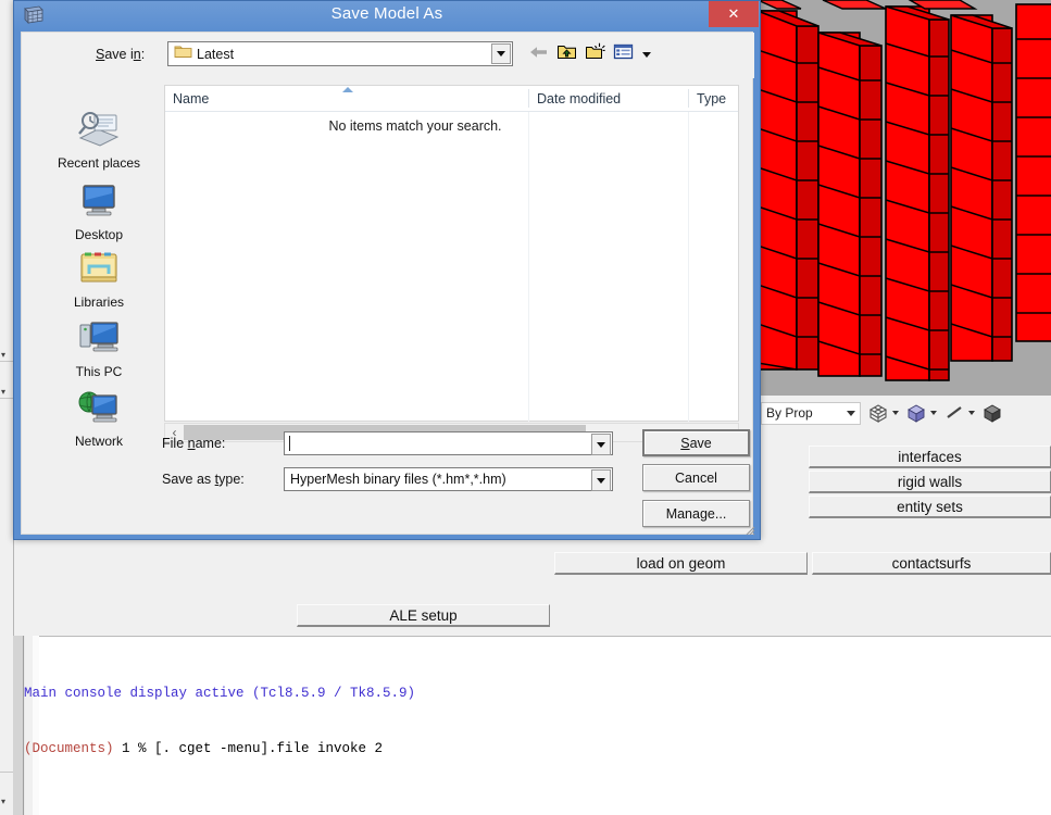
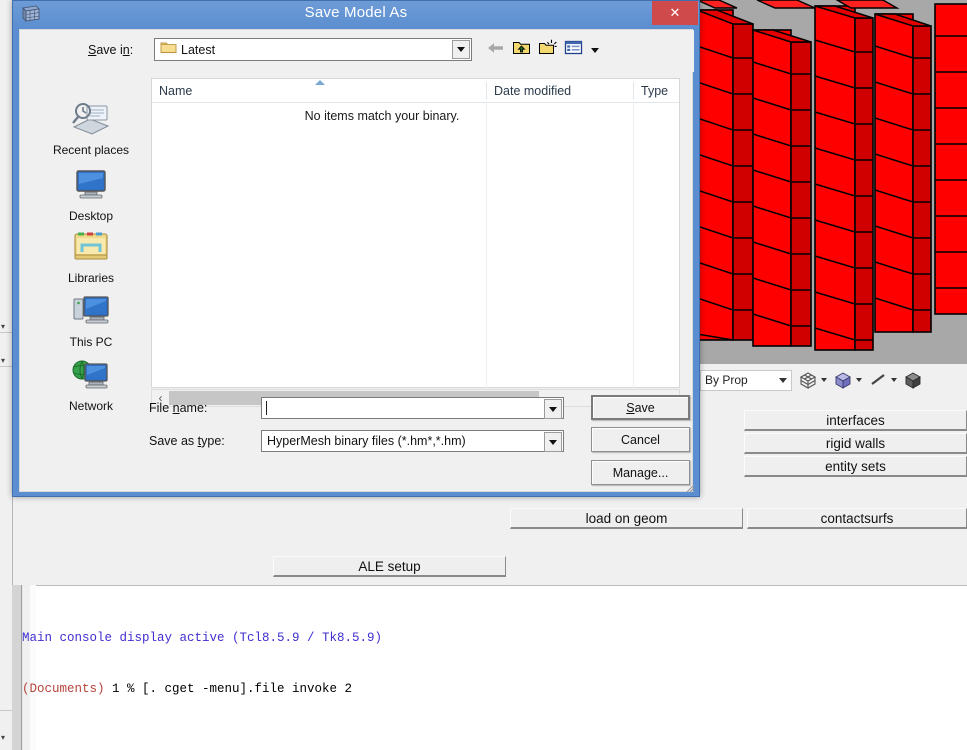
  ▾
  ▾
  ▾
  By Prop
  interfaces
  rigid walls
  entity sets
  load on geom
  contactsurfs
  ALE setup
  Main console display active (Tcl8.5.9 / Tk8.5.9)
  (Documents) 1 % [. cget -menu].file invoke 2
  Save Model As
  ✕
  Save in:
  Latest
  Recent places
  Desktop
  Libraries
  This PC
  Network
  Name
  Date modified
  Type
- No items match your search.
+ No items match your binary.
  ‹
  File name:
  Save as type:
  HyperMesh binary files (*.hm*,*.hm)
  Save
  Cancel
  Manage...
